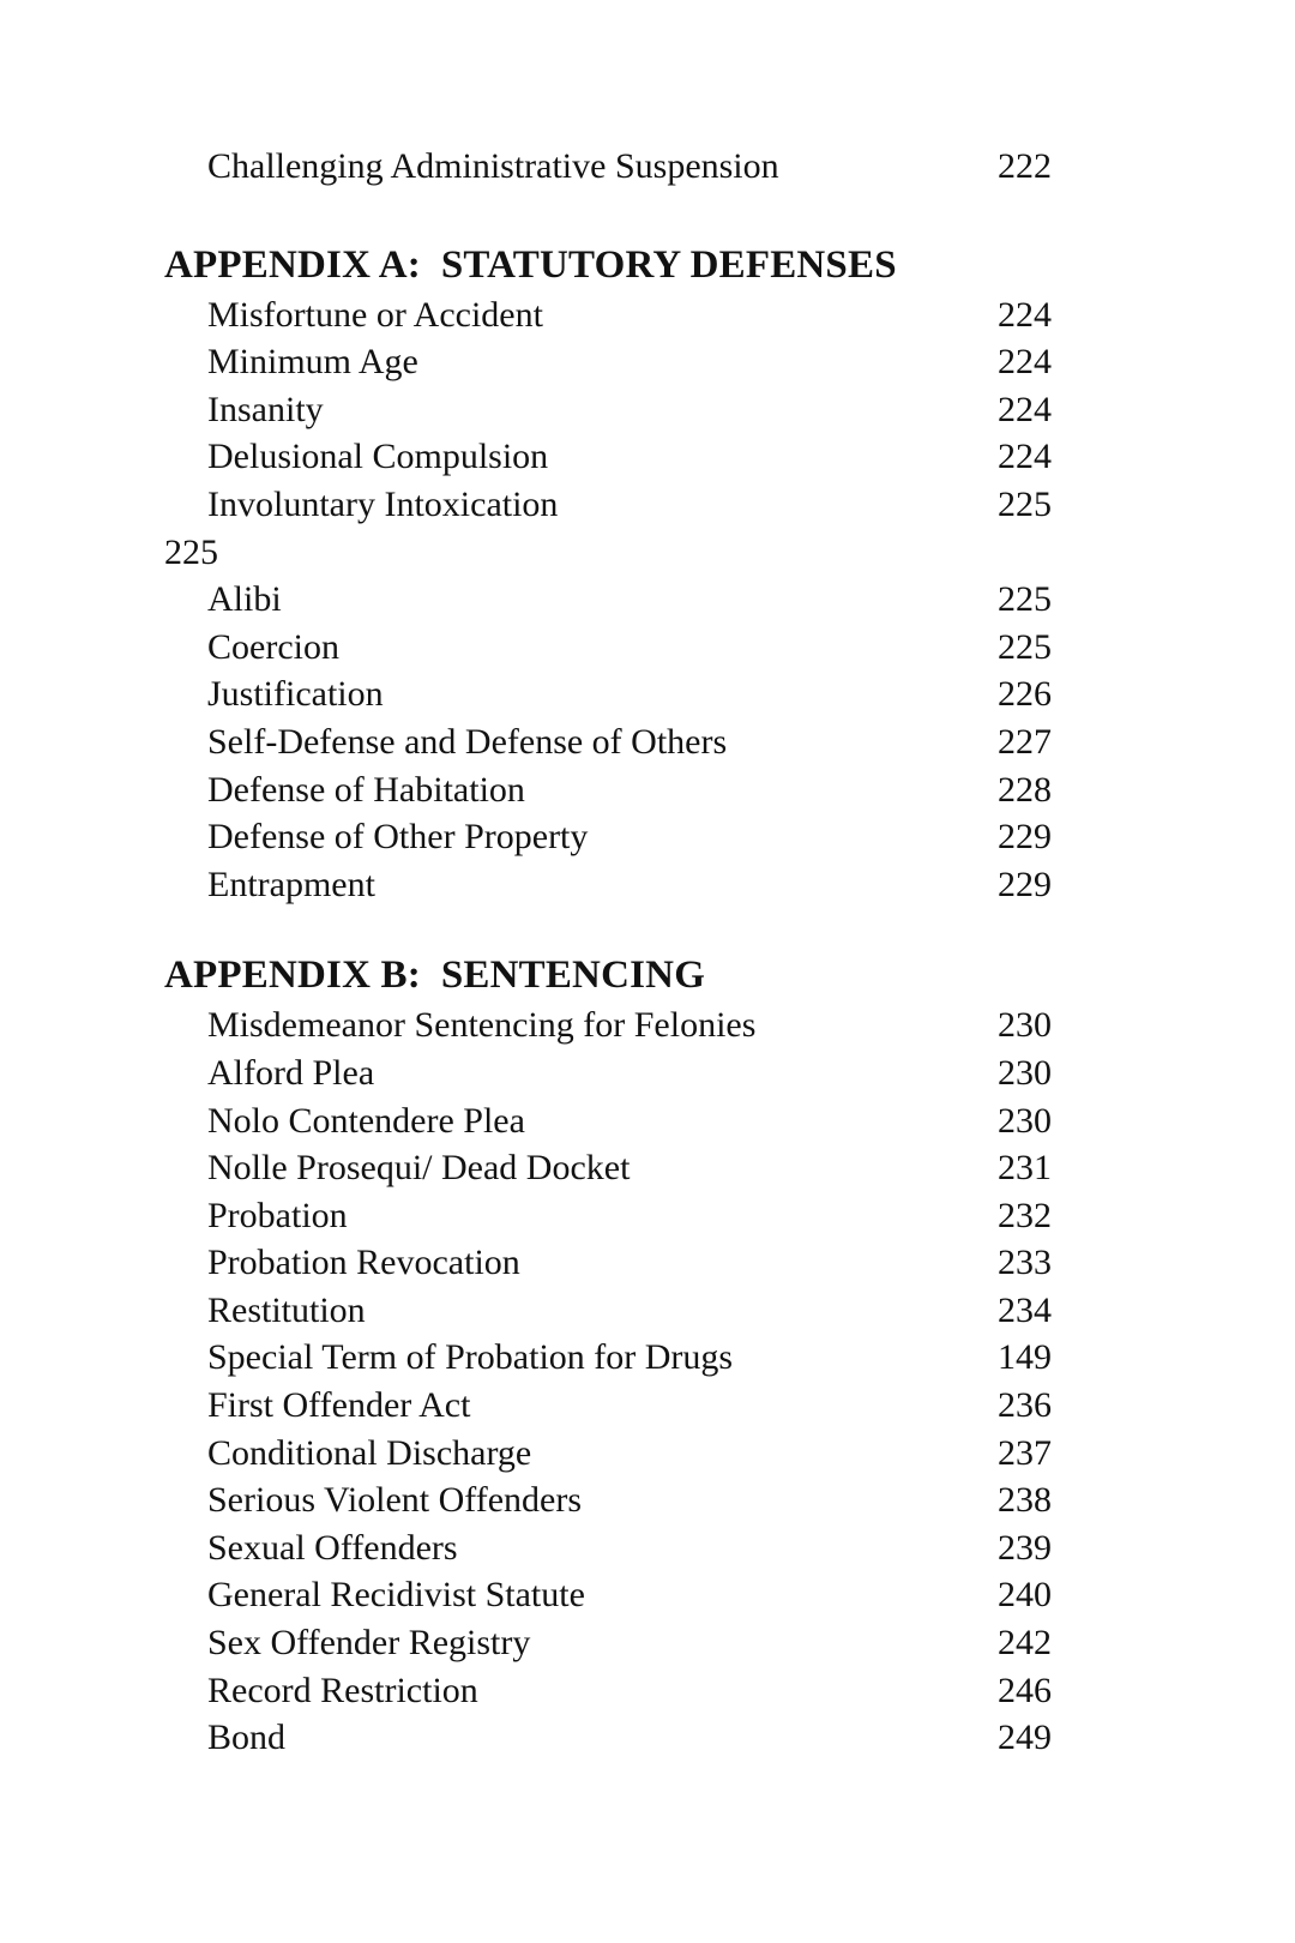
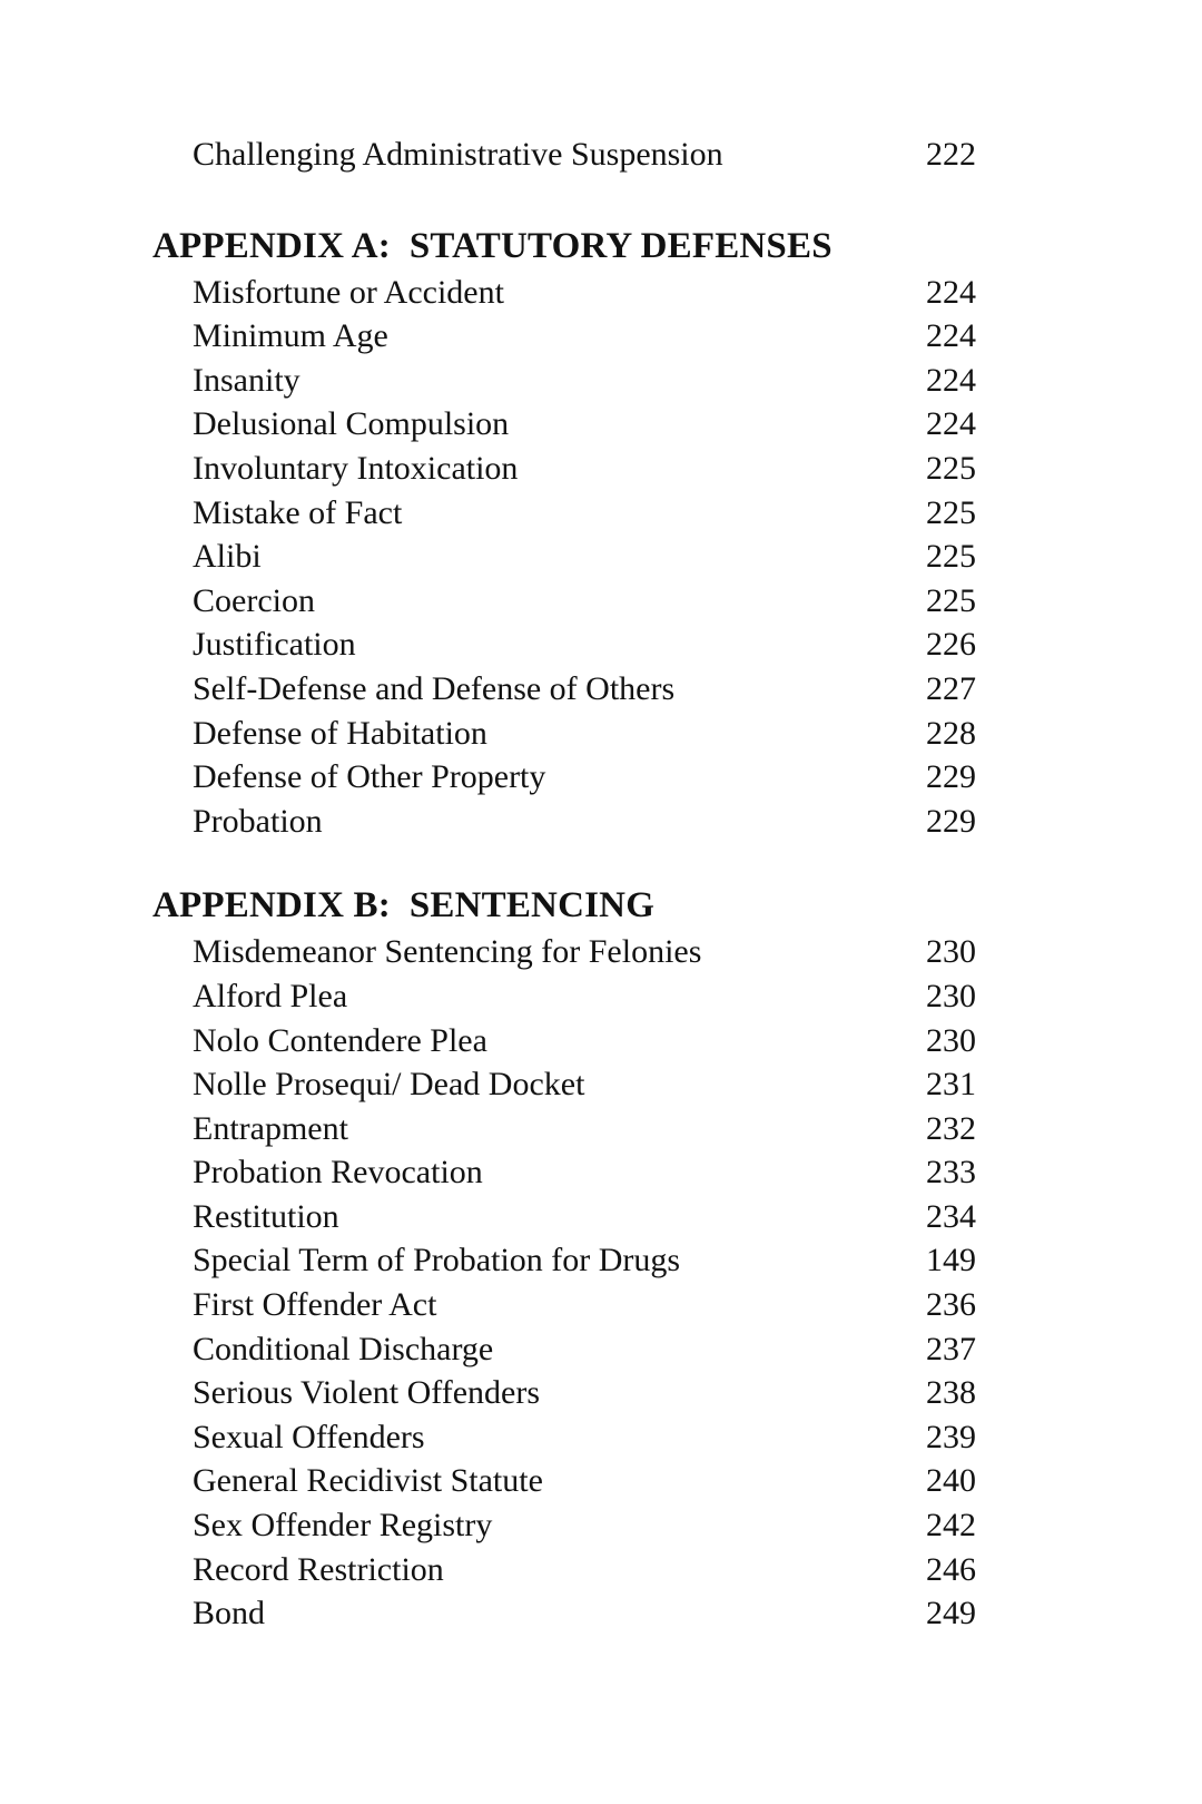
  Challenging Administrative Suspension
  222
  APPENDIX A: STATUTORY DEFENSES
  Misfortune or Accident
  224
  Minimum Age
  224
  Insanity
  224
  Delusional Compulsion
  224
  Involuntary Intoxication
  225
+ Mistake of Fact
  225
  Alibi
  225
  Coercion
  225
  Justification
  226
  Self-Defense and Defense of Others
  227
  Defense of Habitation
  228
  Defense of Other Property
  229
- Entrapment
+ Probation
  229
  APPENDIX B: SENTENCING
  Misdemeanor Sentencing for Felonies
  230
  Alford Plea
  230
  Nolo Contendere Plea
  230
  Nolle Prosequi/ Dead Docket
  231
- Probation
+ Entrapment
  232
  Probation Revocation
  233
  Restitution
  234
  Special Term of Probation for Drugs
  149
  First Offender Act
  236
  Conditional Discharge
  237
  Serious Violent Offenders
  238
  Sexual Offenders
  239
  General Recidivist Statute
  240
  Sex Offender Registry
  242
  Record Restriction
  246
  Bond
  249
